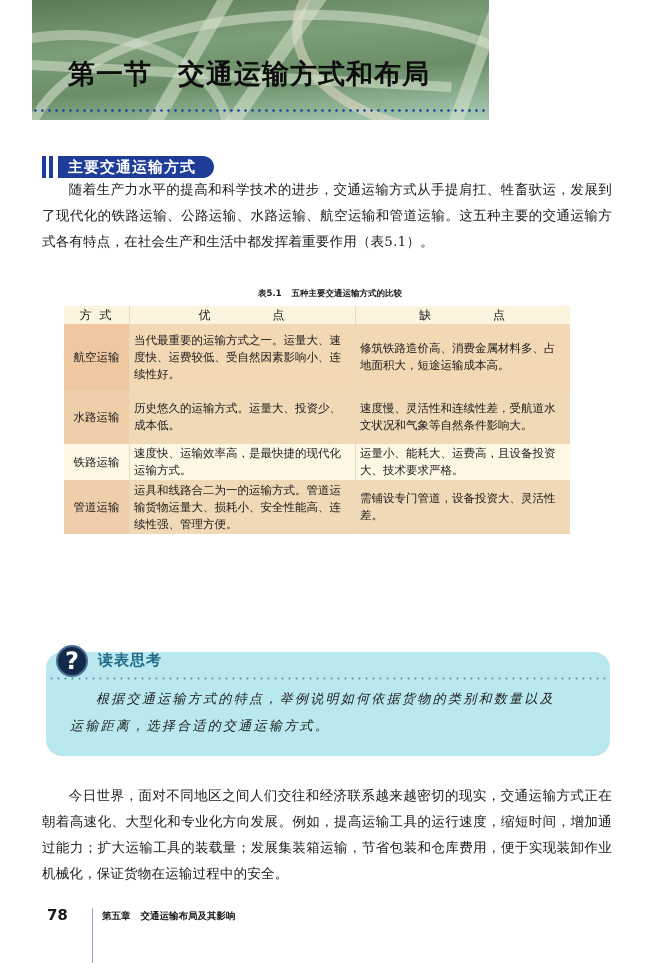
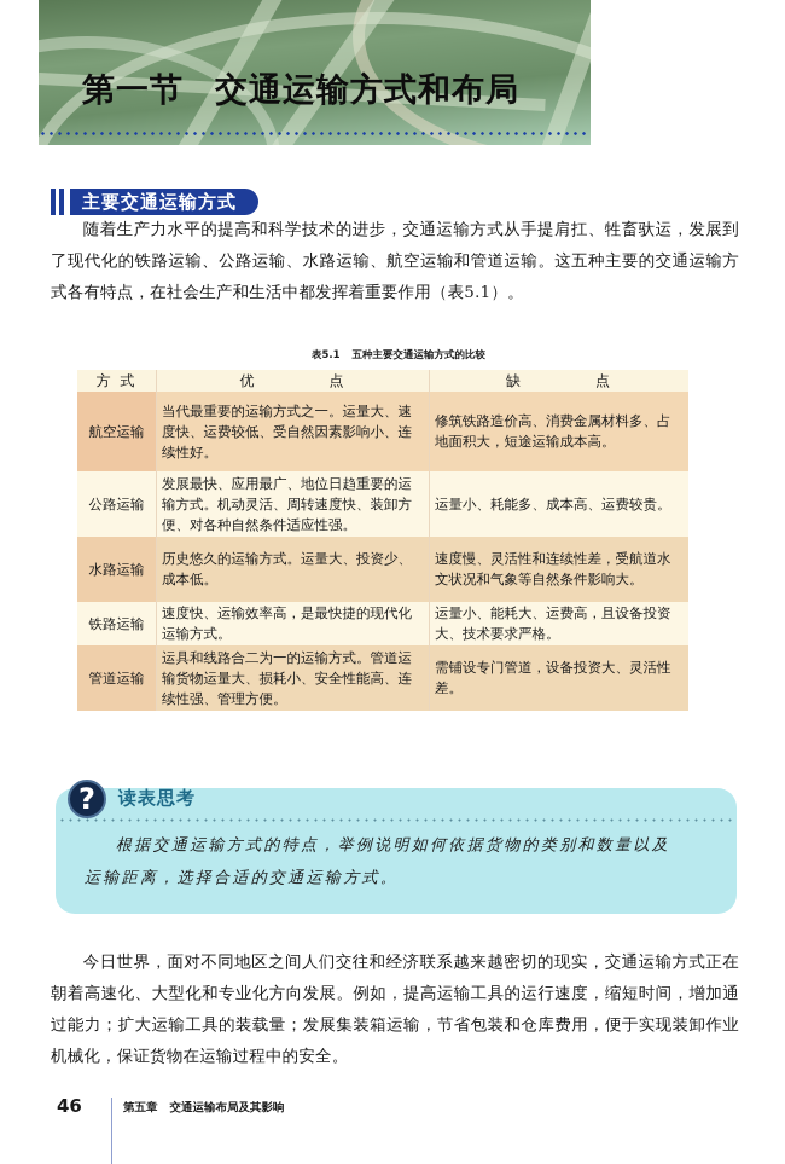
  第一节 交通运输方式和布局
  主要交通运输方式
  随着生产力水平的提高和科学技术的进步，交通运输方式从手提肩扛、牲畜驮运，发展到了现代化的铁路运输、公路运输、水路运输、航空运输和管道运输。这五种主要的交通运输方式各有特点，在社会生产和生活中都发挥着重要作用（表5.1）。
  表5.1 五种主要交通运输方式的比较
  方 式	优 点	缺 点
  航空运输	当代最重要的运输方式之一。运量大、速度快、运费较低、受自然因素影响小、连续性好。	修筑铁路造价高、消费金属材料多、占地面积大，短途运输成本高。
+ 公路运输	发展最快、应用最广、地位日趋重要的运输方式。机动灵活、周转速度快、装卸方便、对各种自然条件适应性强。	运量小、耗能多、成本高、运费较贵。
  水路运输	历史悠久的运输方式。运量大、投资少、成本低。	速度慢、灵活性和连续性差，受航道水文状况和气象等自然条件影响大。
  铁路运输	速度快、运输效率高，是最快捷的现代化运输方式。	运量小、能耗大、运费高，且设备投资大、技术要求严格。
  管道运输	运具和线路合二为一的运输方式。管道运输货物运量大、损耗小、安全性能高、连续性强、管理方便。	需铺设专门管道，设备投资大、灵活性差。
  ?
  读表思考
  根据交通运输方式的特点，举例说明如何依据货物的类别和数量以及运输距离，选择合适的交通运输方式。
  今日世界，面对不同地区之间人们交往和经济联系越来越密切的现实，交通运输方式正在朝着高速化、大型化和专业化方向发展。例如，提高运输工具的运行速度，缩短时间，增加通过能力；扩大运输工具的装载量；发展集装箱运输，节省包装和仓库费用，便于实现装卸作业机械化，保证货物在运输过程中的安全。
- 78
+ 46
  第五章 交通运输布局及其影响
